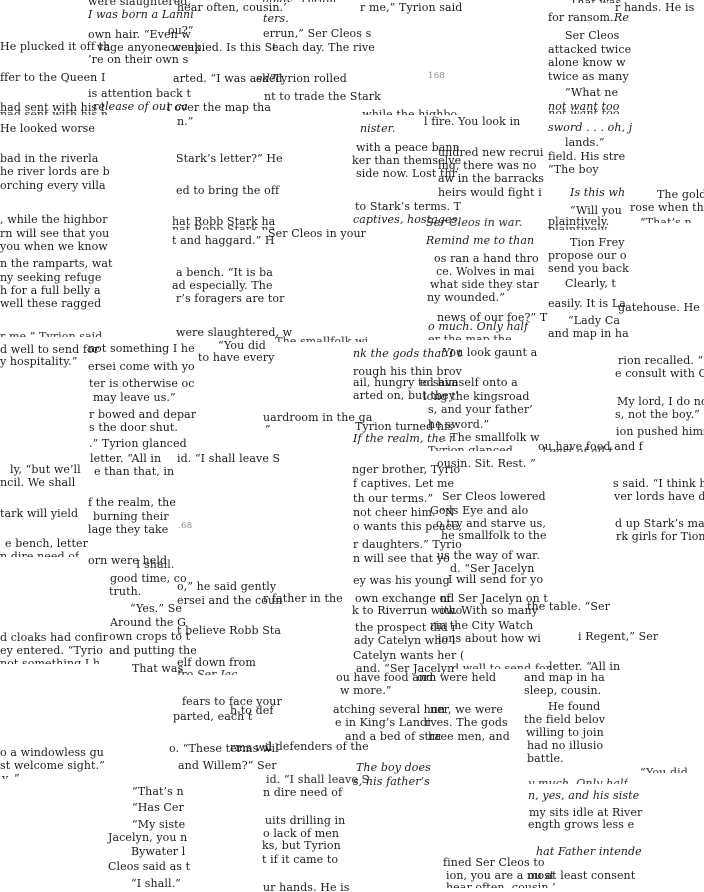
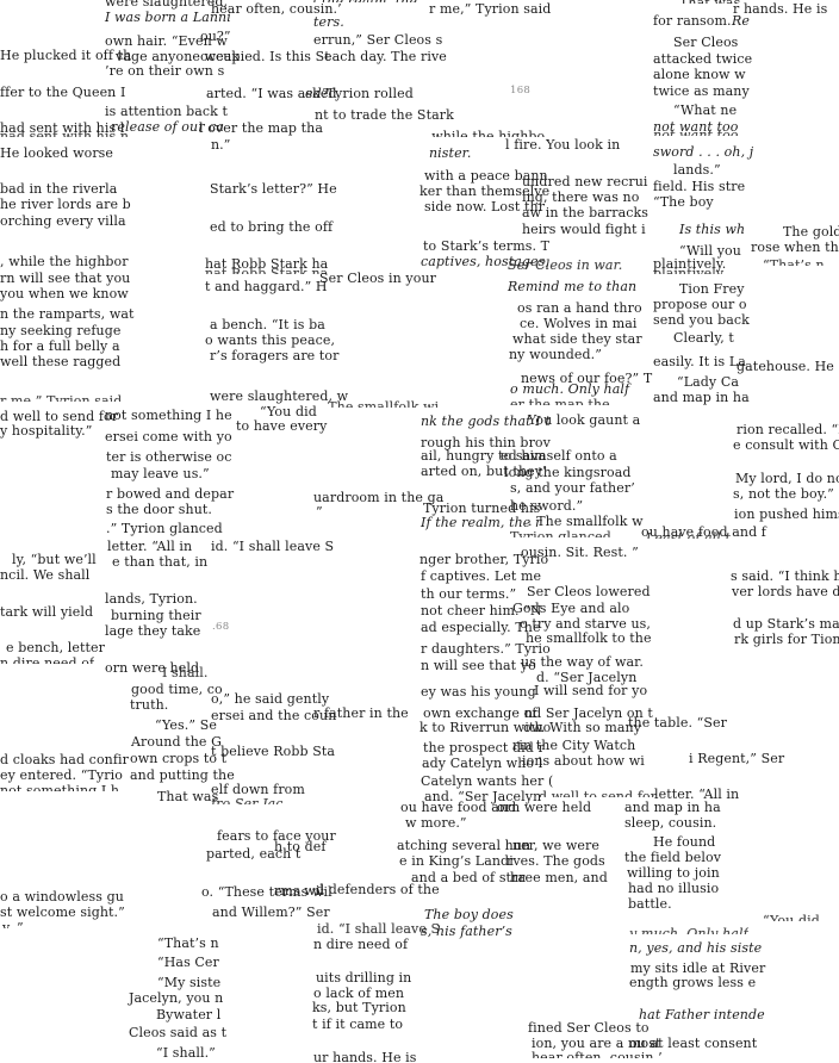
  were slaughtered,
- lands, Tyrion.
+ f the realm, the
  r me,” Tyrion said
  That was
  r hands. He is
  hear often, cousin.’
  I was born a Lanni
  for ransom.
  Re
  ters.
  ou?”
  own hair. “Even w
  errun,” Ser Cleos s
  Ser Cleos
  He plucked it off th
  vage anyone weak
  occupied. Is this St
  each day. The rive
  attacked twice
  ’re on their own s
  alone know w
  twice as many
  ffer to the Queen I
  arted. “I was asked
  ed?
  Tyrion rolled
  168
  “What ne
  is attention back t
  nt to trade the Stark
  not want too
  not want too
  had sent with his l
  nad sent with his n
  release of our ca
  l over the map tha
  , while the highbo
  l fire. You look in
  n.”
  sword . . . oh, j
  He looked worse
  nister.
  lands.”
  with a peace bann
  undred new recrui
  field. His stre
  bad in the riverla
  Stark’s letter?” He
  ker than themselve
  ing, there was no
  “The boy
  he river lords are b
  side now. Lost thr
  aw in the barracks
  orching every villa
  ed to bring the off
  Is this wh
  heirs would fight i
  The gold
  to Stark’s terms. T
  rose when th
  “Will you
  , while the highbor
  captives, hostages,
  hat Robb Stark ha
  nat Robb Stark na
  Ser Cleos in war.
  plaintively.
  plaintively.
  “That’s n
  rn will see that you
  Ser Cleos in your
  t and haggard.” H
  Remind me to than
  Tion Frey
  you when we know
  propose our o
  os ran a hand thro
  n the ramparts, wat
  send you back
  ce. Wolves in mai
  a bench. “It is ba
  ny seeking refuge
  Clearly, t
  what side they star
- ad especially. The
+ o wants this peace,
  h for a full belly a
  easily. It is La
  gatehouse. He
  ny wounded.”
  r’s foragers are tor
  well these ragged
  news of our foe?” T
  “Lady Ca
  o much. Only half
  and map in ha
  r me,” Tyrion said
  were slaughtered, w
  . The smallfolk wi
  er the map the
  “You did
  not something I he
  d well to send for
  nk the gods that I t
  You look gaunt a
  to have every
  y hospitality.”
  rion recalled. “
  ersei come with yo
  rough his thin brov
  e consult with C
  ail, hungry to sava
  ed himself onto a
  ter is otherwise oc
  arted on, but they’
  long the kingsroad
  may leave us.”
  My lord, I do n
  s, and your father’
  r bowed and depar
  s, not the boy.”
  uardroom in the ga
  Tyrion turned his
  he sword.”
  s the door shut.
  ”
  ion pushed him
  If the realm, the r
  . The smallfolk w
  .” Tyrion glanced
  ou have food and f
  Least of all t
  Tyrion glanced
  letter. “All in
  id. “I shall leave S
  ousin. Sit. Rest. ”
  ly, “but we’ll
  e than that, in
  nger brother, Tyrio
  ncil. We shall
  f captives. Let me
  s said. “I think h
  th our terms.”
  Ser Cleos lowered
  ver lords have d
  tark will yield
- f the realm, the
+ lands, Tyrion.
  not cheer him. “N
  Gods Eye and alo
  burning their
  lage they take
  .68
- o wants this peace,
+ ad especially. The
  o try and starve us,
  d up Stark’s ma
  he smallfolk to the
  rk girls for Tion
  e bench, letter
  r daughters.” Tyrio
  n dire need of
  n will see that yo
  us the way of war.
  orn were held
  I shall.
  d. “Ser Jacelyn
  good time, co
  ey was his young
  I will send for yo
  o,” he said gently
  truth.
  own exchange of
  nd Ser Jacelyn on t
  ersei and the coun
  r father in the
  the table. “Ser
  k to Riverrun witho
  ow. With so many
  “Yes.” Se
  Around the G
  rin the City Watch
  the prospect did r
  t believe Robb Sta
  own crops to t
  ady Catelyn who l
  ions about how wi
  i Regent,” Ser
  d cloaks had confir
  and putting the
  ey entered. “Tyrio
  Catelyn wants her (
  elf down from
  not something I h
  That was
  fro Ser Jac
  and. “Ser Jacelyn
  d well to send for
  letter. “All in
  ou have food and
  orn were held
  and map in ha
  w more.”
  sleep, cousin.
  fears to face your
  He found
  atching several hun
  ner, we were
  parted, each t
  h to def
  the field belov
  e in King’s Landi
  rves. The gods
  willing to join
  and a bed of stra
  hree men, and
  had no illusio
  rms wil
  d defenders of the
  o. “These terms wil
  o a windowless gu
  battle.
  st welcome sight.”
  “You did
  y. ”
  and Willem?” Ser
  The boy does
  id. “I shall leave S
  s, his father’s
  y much. Only half
  “That’s n
  n dire need of
  n, yes, and his siste
  “Has Cer
  my sits idle at River
  “My siste
  ength grows less e
  uits drilling in
  o lack of men
  Jacelyn, you n
  ks, but Tyrion
  Bywater l
  hat Father intende
  t if it came to
  fined Ser Cleos to
  Cleos said as t
  ion, you are a most
  ou at least consent
  “I shall.”
  ur hands. He is
  hear often, cousin.’
